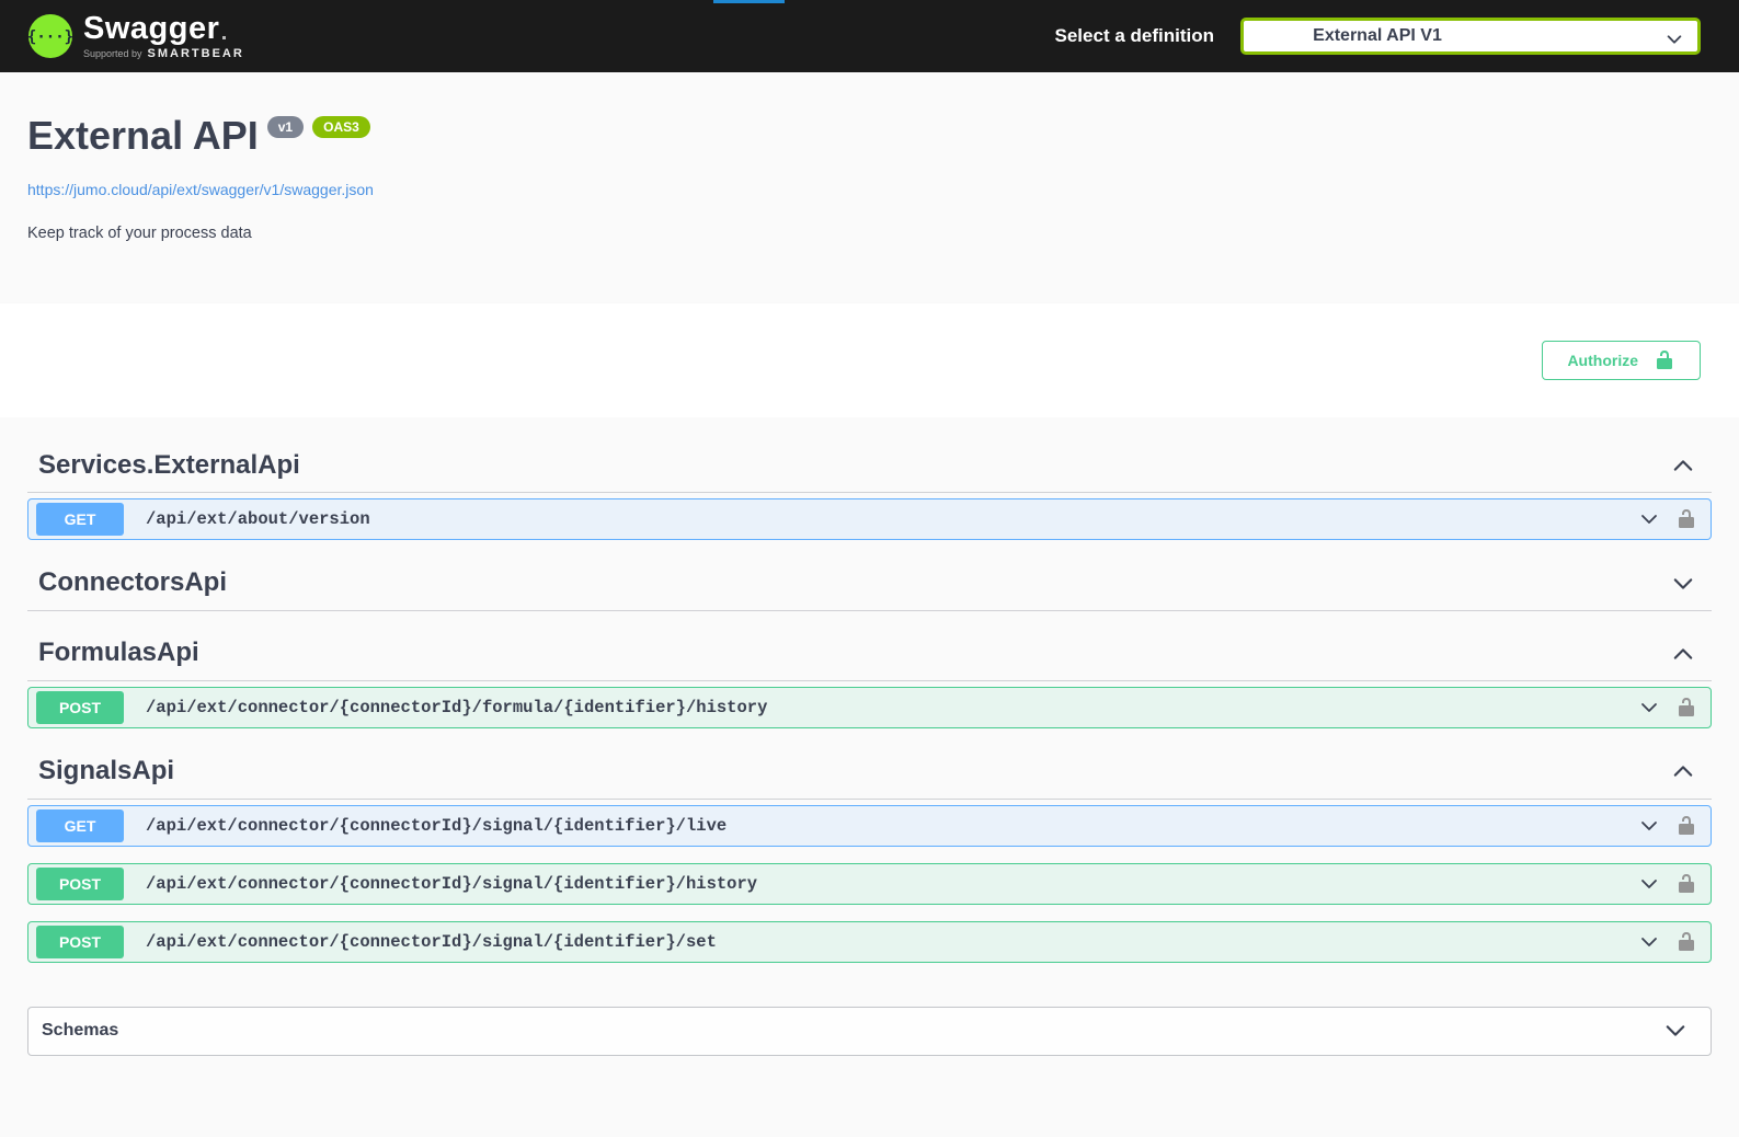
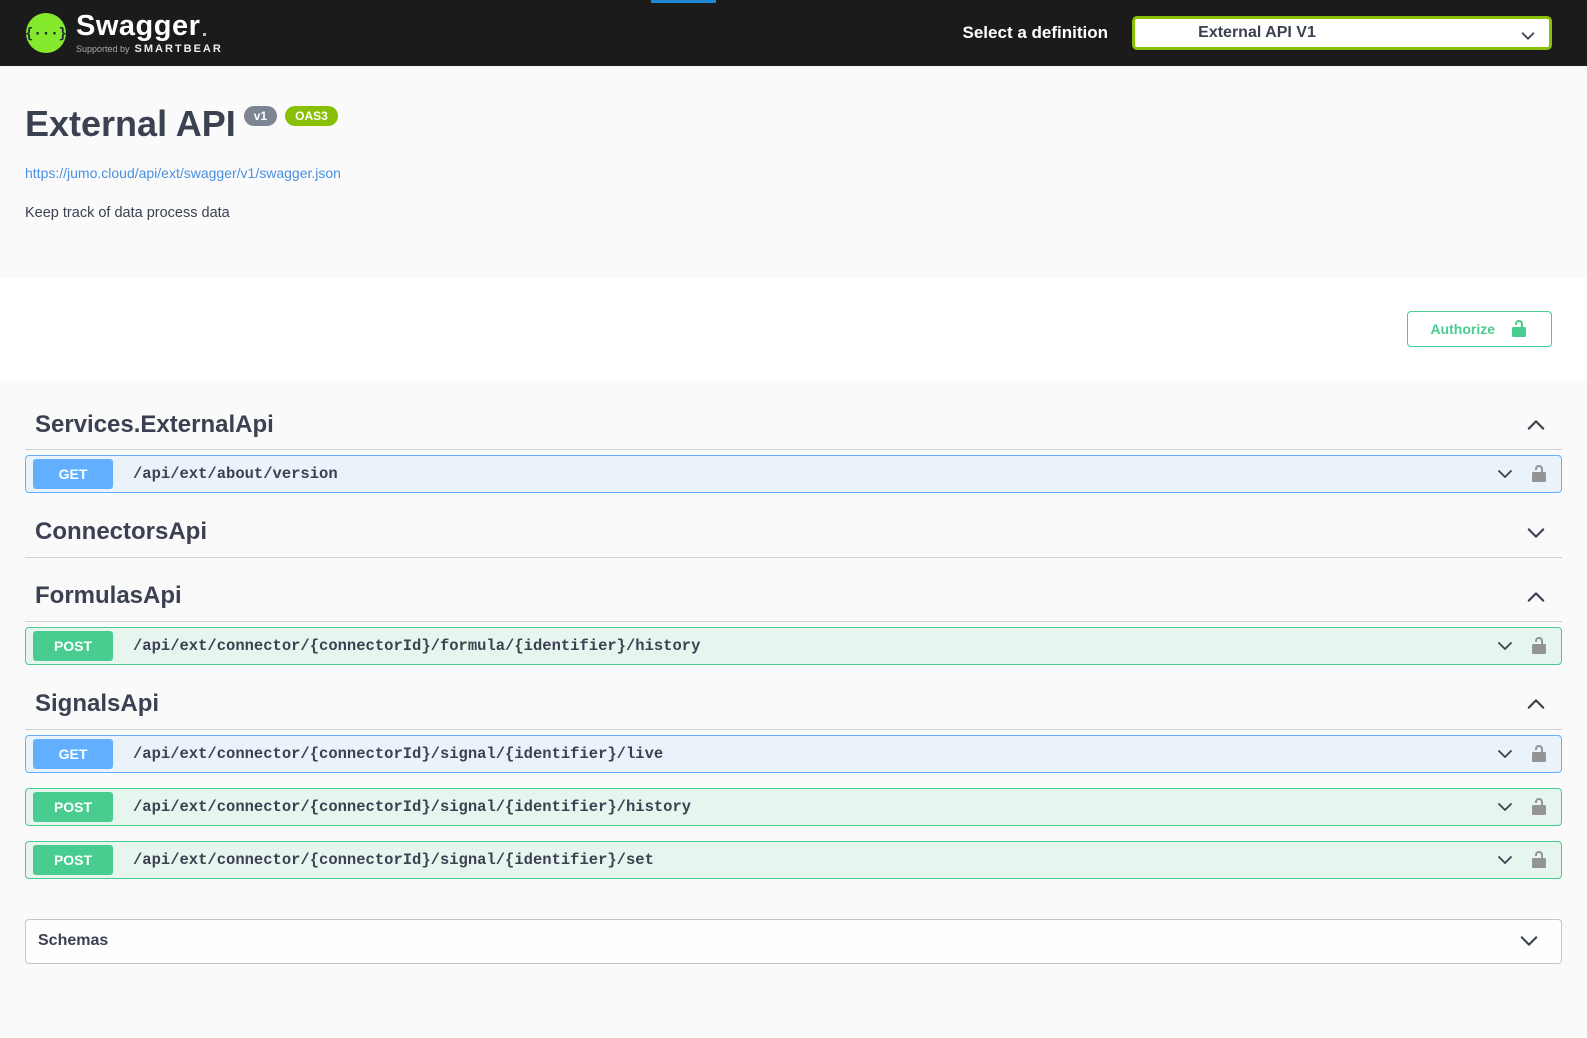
  {···}
  Swagger
  Supported by
  SMARTBEAR
  Select a definition
  External API V1
  External API
  v1
  OAS3
  https://jumo.cloud/api/ext/swagger/v1/swagger.json
- Keep track of your process data
+ Keep track of data process data
  Authorize
  Services.ExternalApi
  GET
  /api/ext/about/version
  ConnectorsApi
  FormulasApi
  POST
  /api/ext/connector/{connectorId}/formula/{identifier}/history
  SignalsApi
  GET
  /api/ext/connector/{connectorId}/signal/{identifier}/live
  POST
  /api/ext/connector/{connectorId}/signal/{identifier}/history
  POST
  /api/ext/connector/{connectorId}/signal/{identifier}/set
  Schemas
